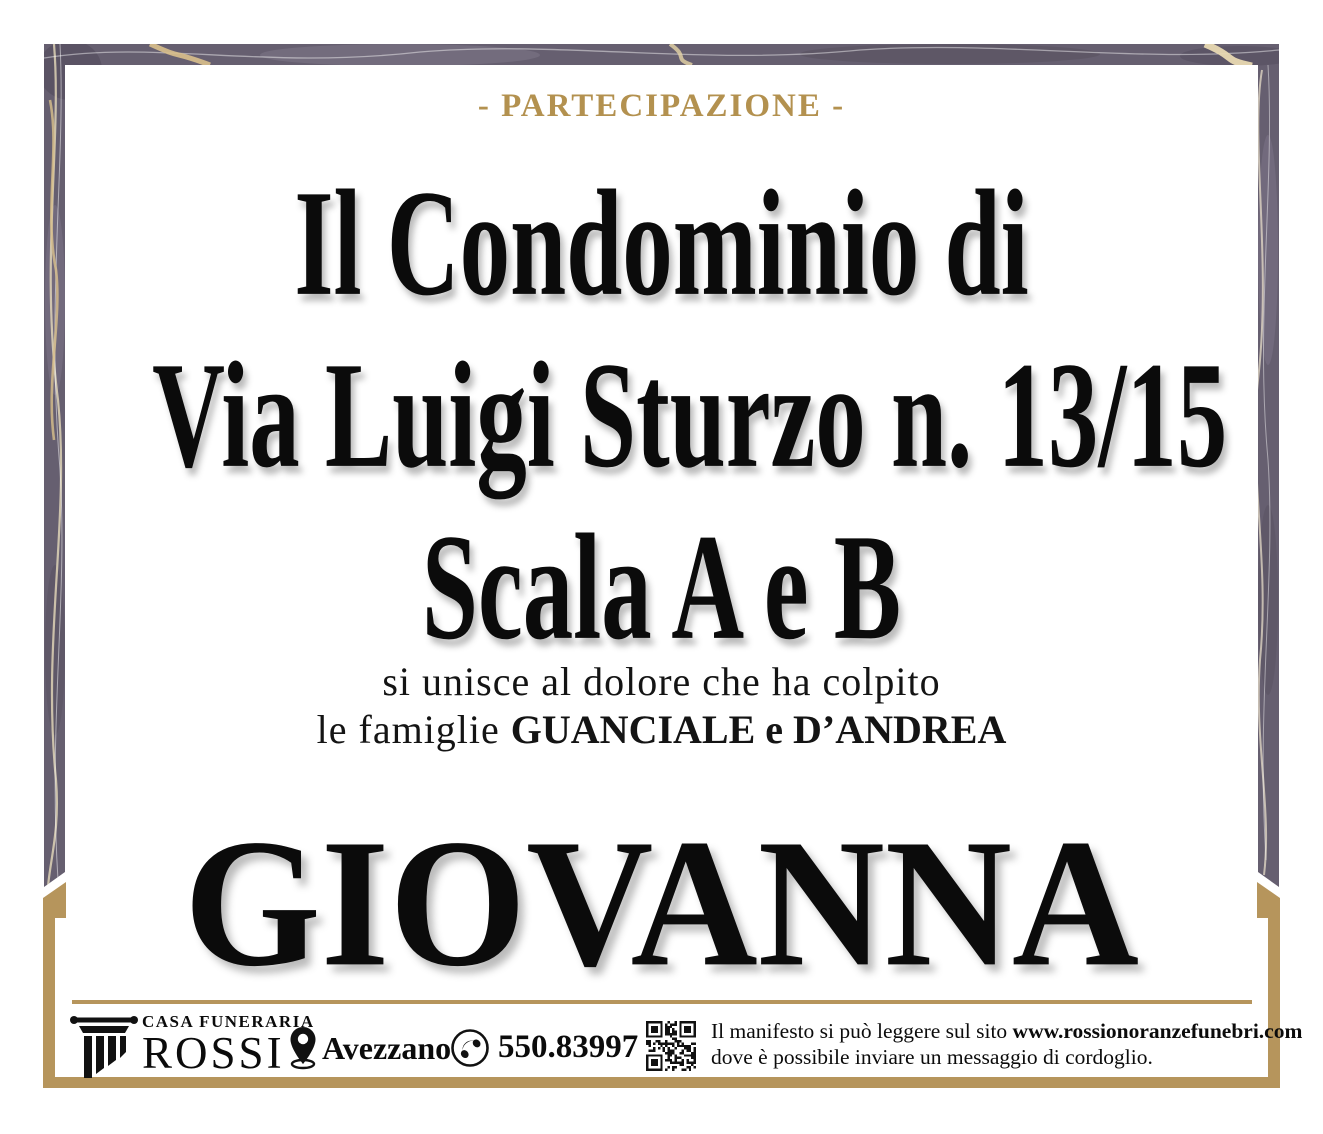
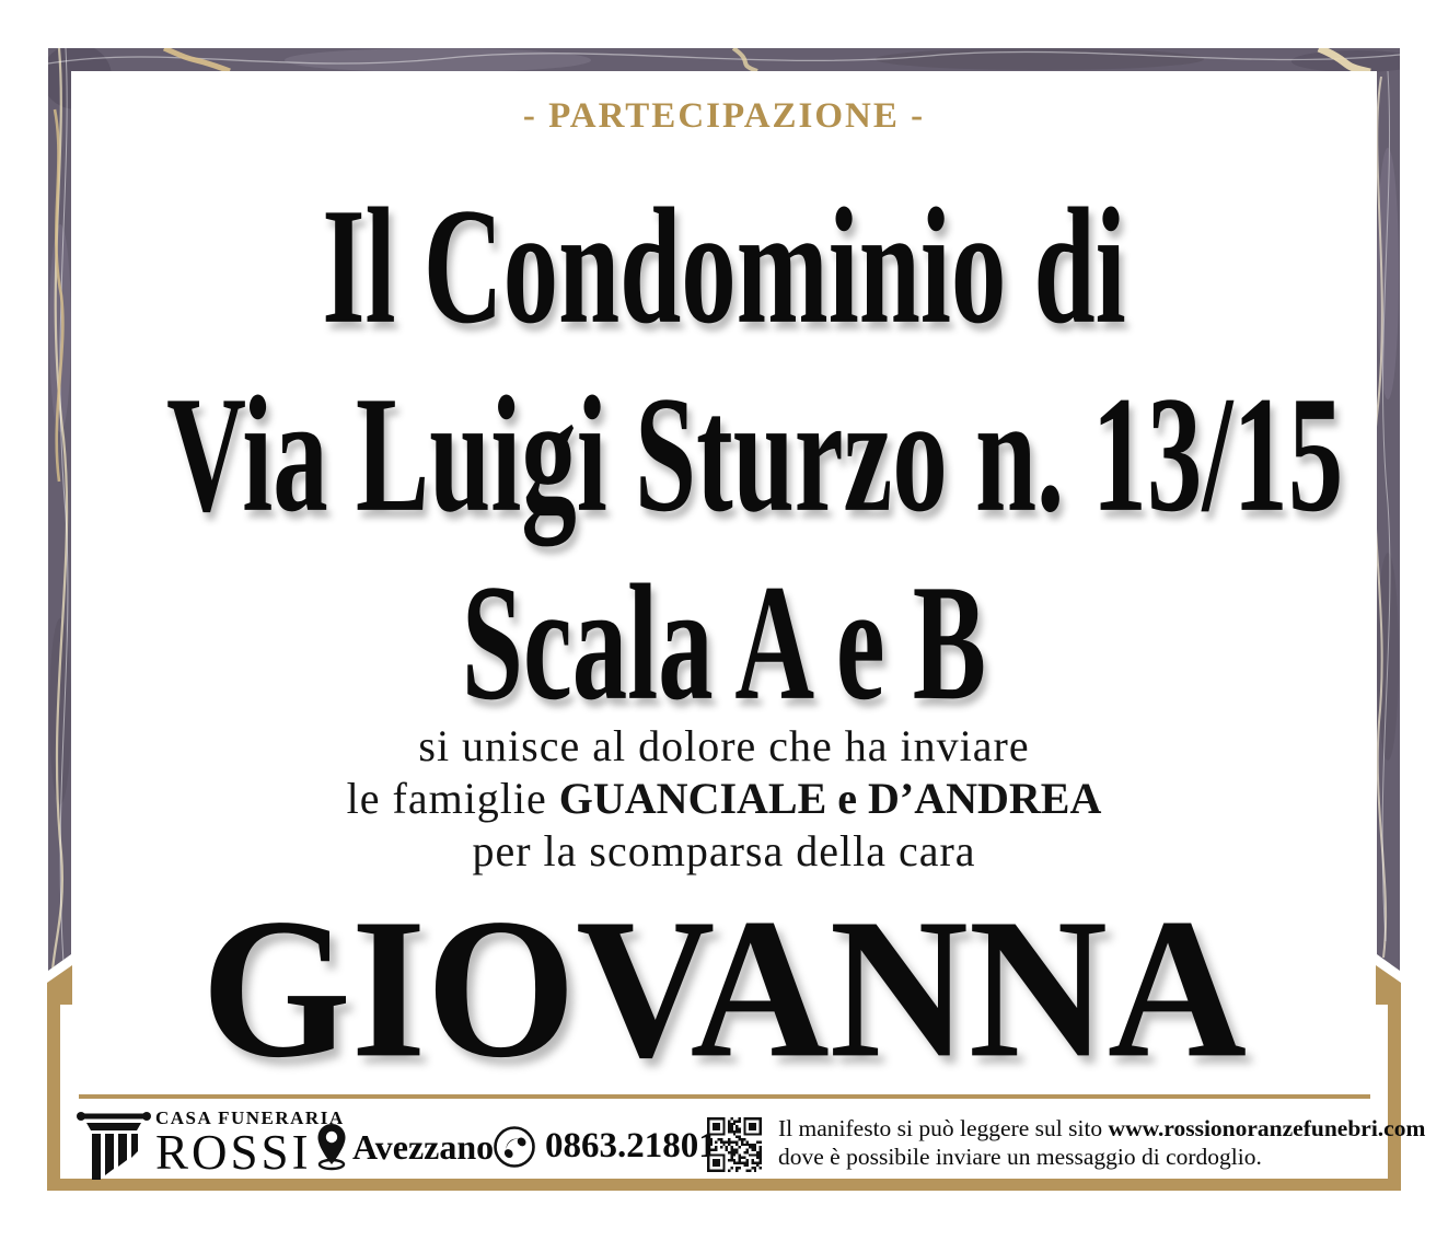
  - PARTECIPAZIONE -
  Il Condominio di
  Via Luigi Sturzo n. 13/15
  Scala A e B
- si unisce al dolore che ha colpito
+ si unisce al dolore che ha inviare
  le famiglie GUANCIALE e D’ANDREA
+ per la scomparsa della cara
  GIOVANNA
  CASA FUNERARIA
  ROSSI
  Avezzano
- 550.83997
+ 0863.21801
  Il manifesto si può leggere sul sito www.rossionoranzefunebri.com
  dove è possibile inviare un messaggio di cordoglio.
